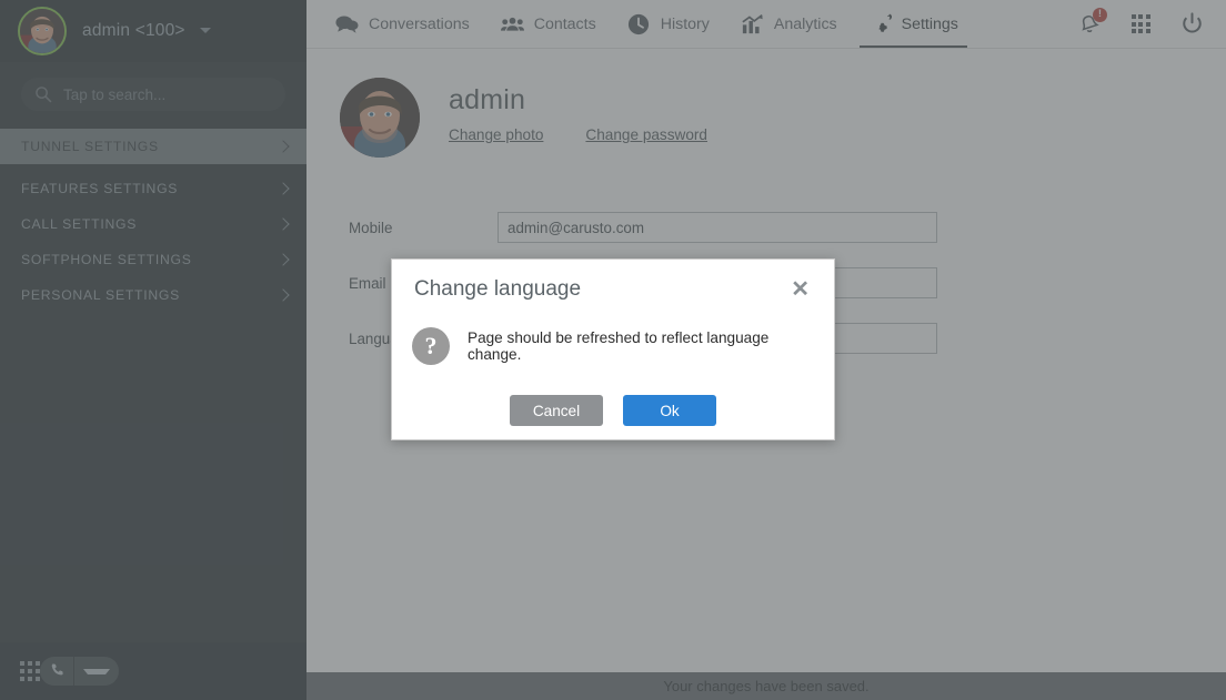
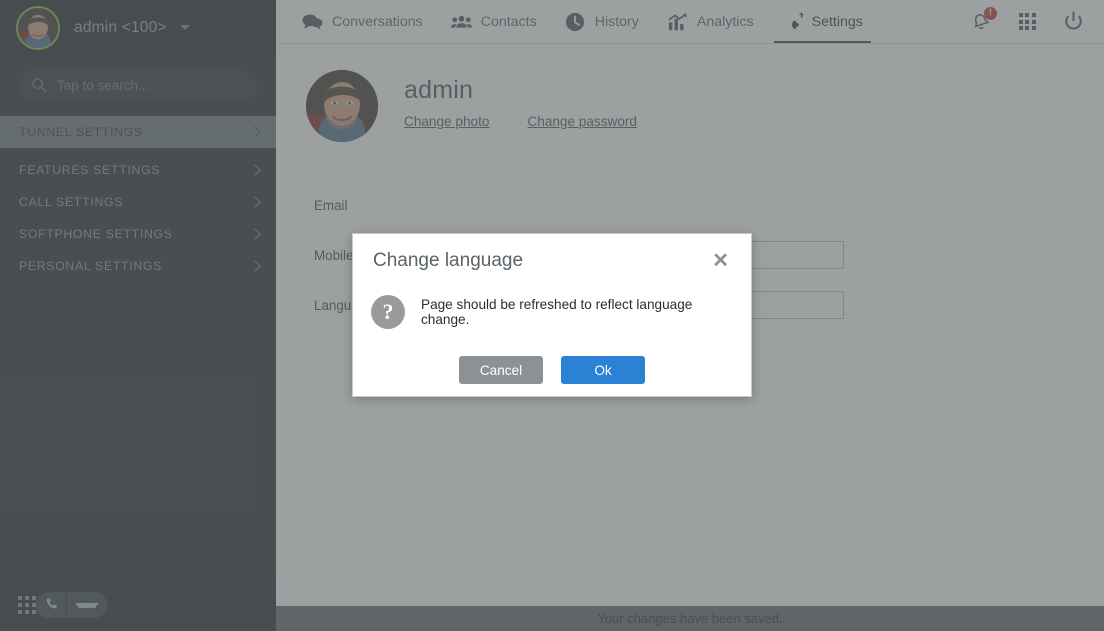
  Conversations
  Contacts
  History
  Analytics
  Settings
  !
  admin
  Change photo
  Change password
- Mobile
+ Email
- admin@carusto.com
- Email
+ Mobile
  Your changes have been saved.
  admin <100>
  Tap to search...
  TUNNEL SETTINGS
  FEATURES SETTINGS
  CALL SETTINGS
  SOFTPHONE SETTINGS
  PERSONAL SETTINGS
  Change language
  ✕
  ?
  Page should be refreshed to reflect language change.
  Cancel
  Ok
